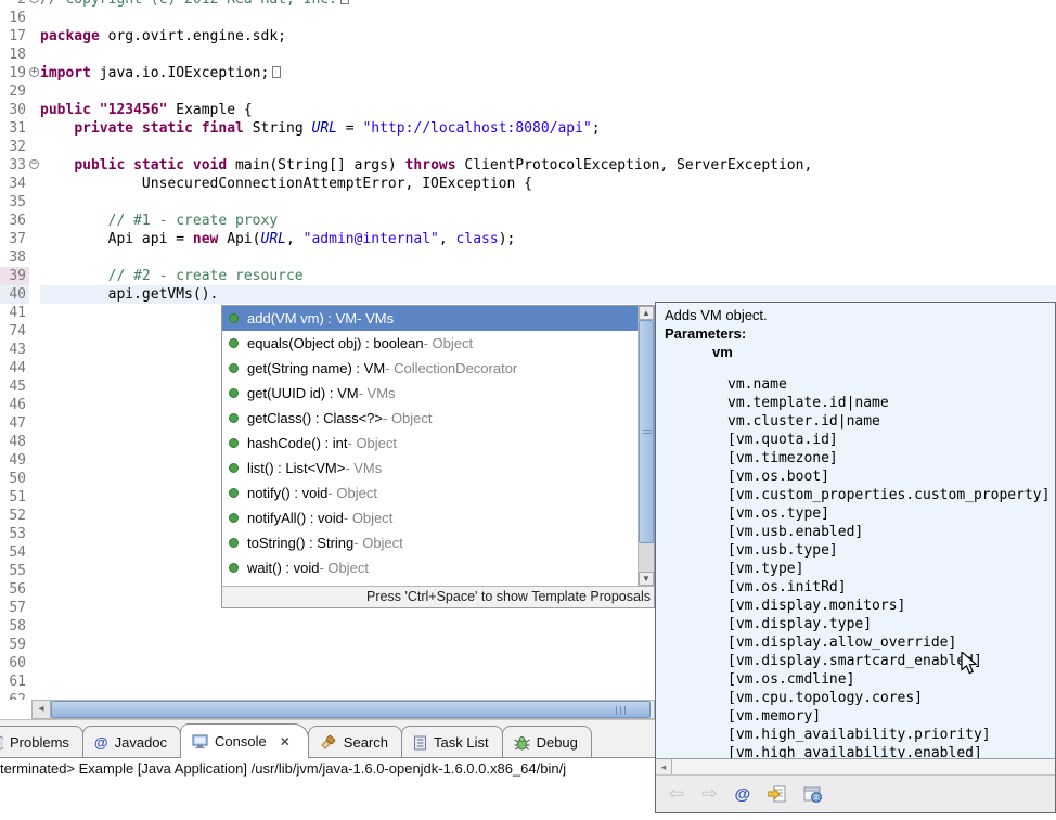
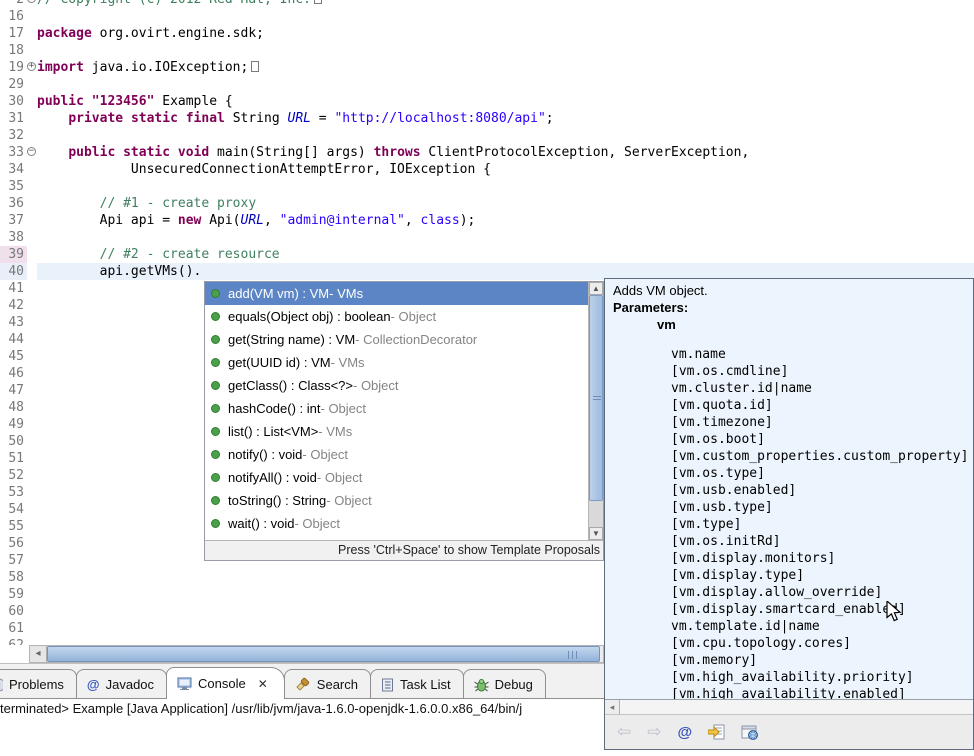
  16
  17
  package org.ovirt.engine.sdk;
  18
  19
  +
  import java.io.IOException;
  29
  30
  public "123456" Example {
  31
  private static final String URL = "http://localhost:8080/api";
  32
  33
  −
  public static void main(String[] args) throws ClientProtocolException, ServerException,
  34
  UnsecuredConnectionAttemptError, IOException {
  35
  36
  // #1 - create proxy
  37
  Api api = new Api(URL, "admin@internal", class);
  38
  39
  // #2 - create resource
  40
  api.getVMs().
  41
- 74
+ 42
  43
  44
  45
  46
  47
  48
  49
  50
  51
  52
  53
  54
  55
  56
  57
  58
  59
  60
  61
  ◂
  Problems
  @
  Javadoc
  Console
  ✕
  Search
  Task List
  Debug
  terminated> Example [Java Application] /usr/lib/jvm/java-1.6.0-openjdk-1.6.0.0.x86_64/bin/j
  add(VM vm) : VM
  - VMs
  equals(Object obj) : boolean
  - Object
  get(String name) : VM
  - CollectionDecorator
  get(UUID id) : VM
  - VMs
  getClass() : Class<?>
  - Object
  hashCode() : int
  - Object
  list() : List<VM>
  - VMs
  notify() : void
  - Object
  notifyAll() : void
  - Object
  toString() : String
  - Object
  wait() : void
  - Object
  ▲
  ▼
  Press 'Ctrl+Space' to show Template Proposals
  Adds VM object.
  Parameters:
  vm
  vm.name
- vm.template.id|name
+ [vm.os.cmdline]
  vm.cluster.id|name
  [vm.quota.id]
  [vm.timezone]
  [vm.os.boot]
  [vm.custom_properties.custom_property]
  [vm.os.type]
  [vm.usb.enabled]
  [vm.usb.type]
  [vm.type]
  [vm.os.initRd]
  [vm.display.monitors]
  [vm.display.type]
  [vm.display.allow_override]
  [vm.display.smartcard_enable]
- [vm.os.cmdline]
+ vm.template.id|name
  [vm.cpu.topology.cores]
  [vm.memory]
  [vm.high_availability.priority]
  [vm.high_availability.enabled]
  ◂
  ⇦
  ⇨
  @
